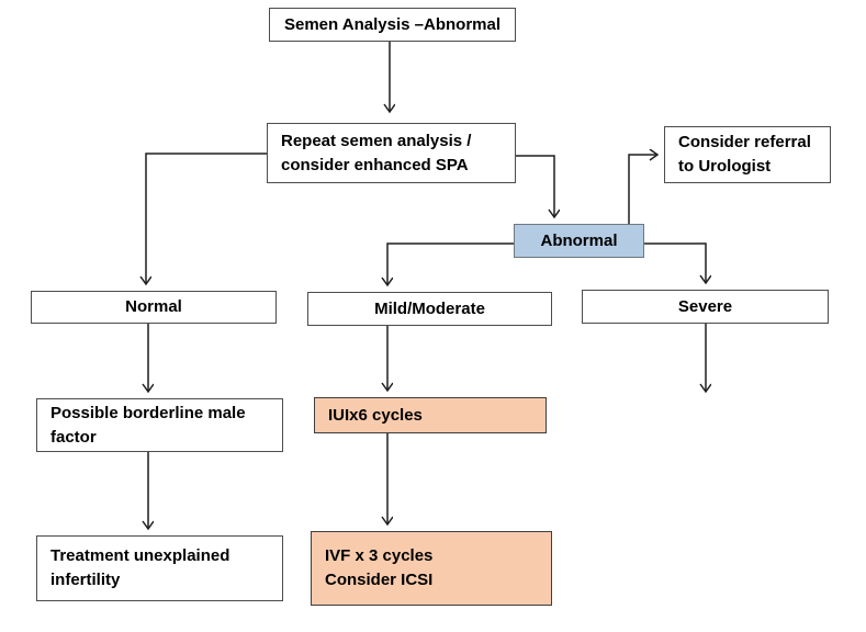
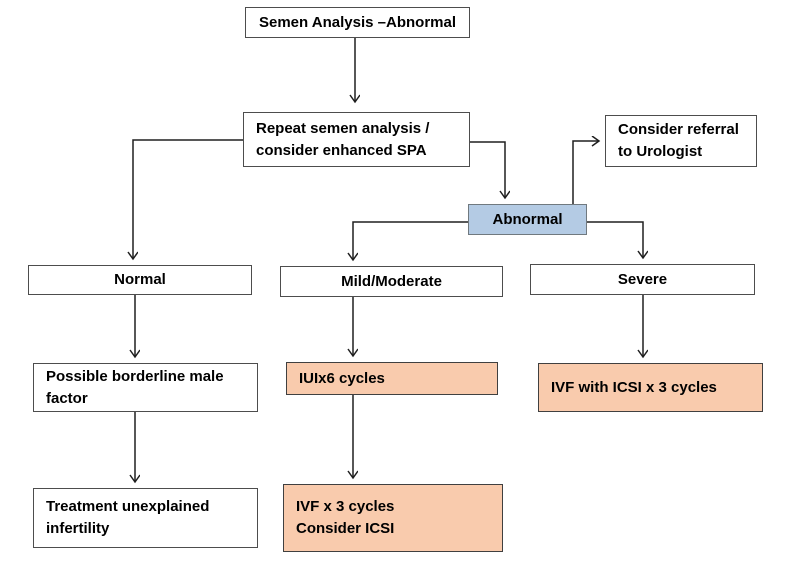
  Semen Analysis –Abnormal
  Repeat semen analysis /
  consider enhanced SPA
  Consider referral
  to Urologist
  Abnormal
  Normal
  Mild/Moderate
  Severe
  Possible borderline male
  factor
  IUIx6 cycles
+ IVF with ICSI x 3 cycles
  Treatment unexplained
  infertility
  IVF x 3 cycles
  Consider ICSI
